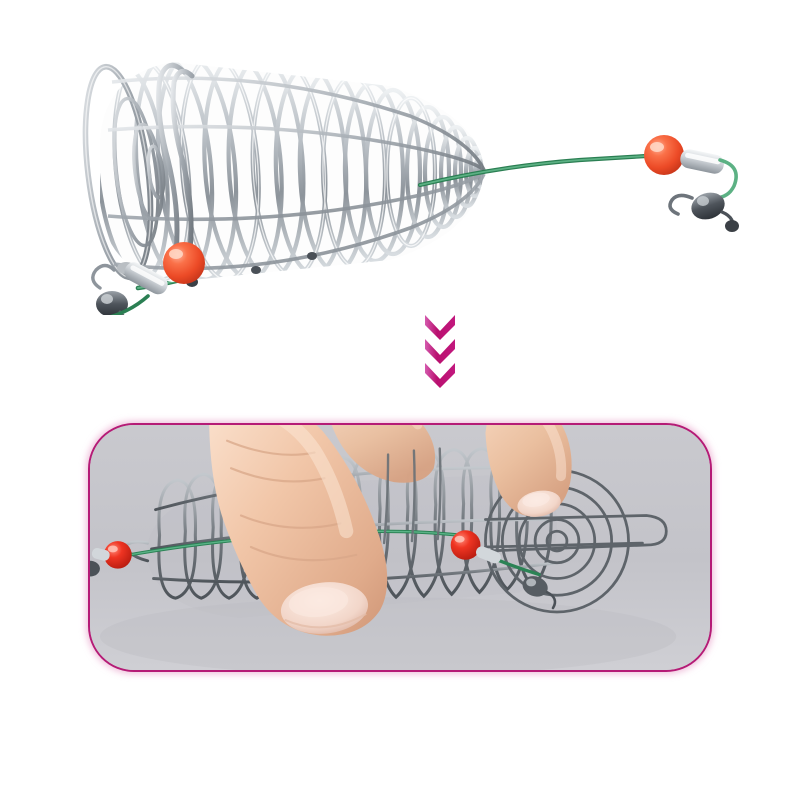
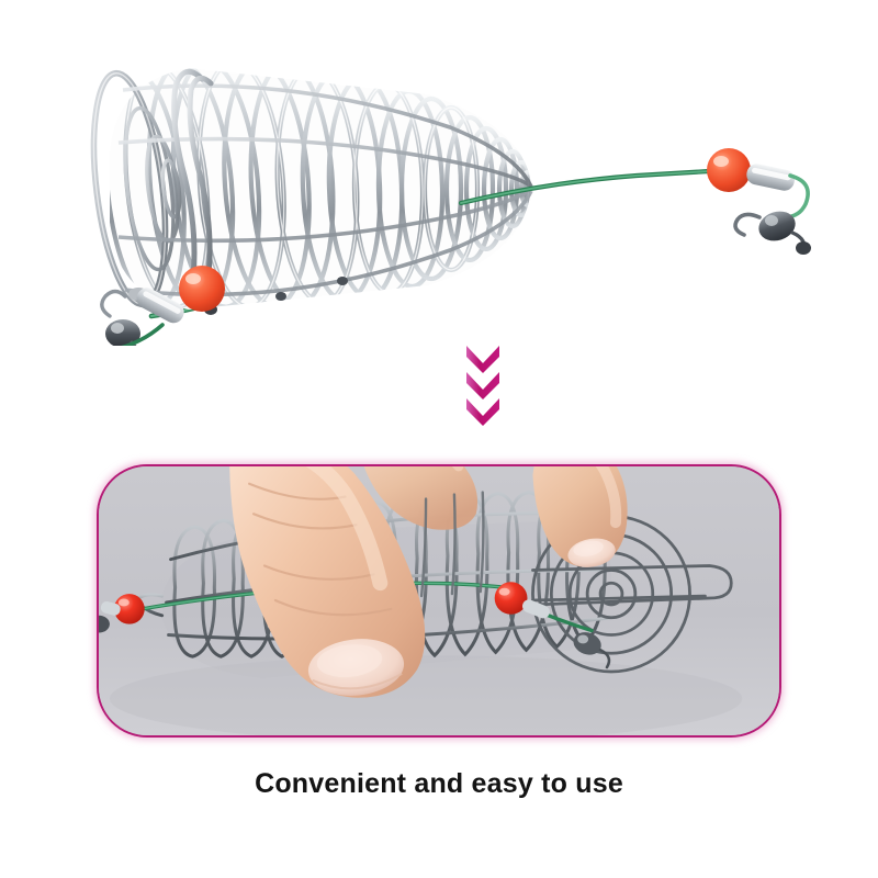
+ Convenient and easy to use
